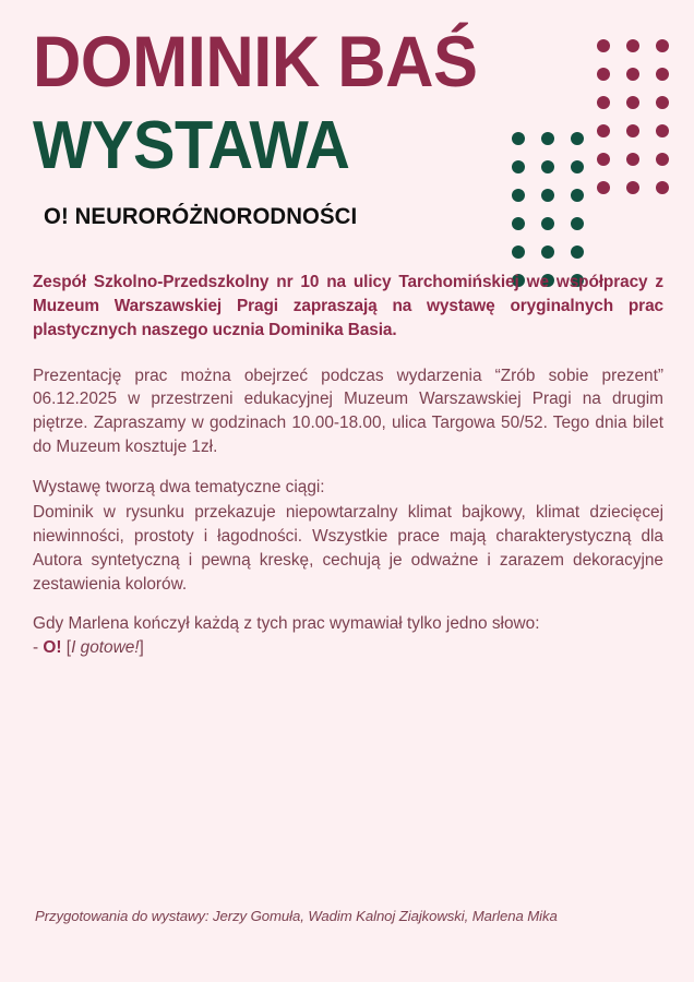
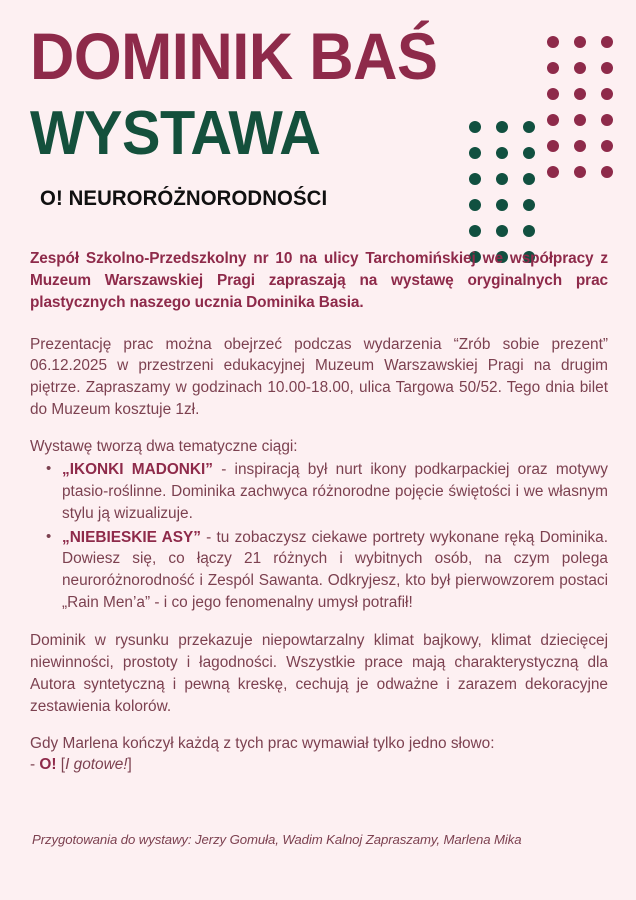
  DOMINIK BAŚ
  WYSTAWA
  O! NEURORÓŻNORODNOŚCI
  Zespół Szkolno-Przedszkolny nr 10 na ulicy Tarchomińskiej we współpracy z Muzeum Warszawskiej Pragi zapraszają na wystawę oryginalnych prac plastycznych naszego ucznia Dominika Basia.
  Prezentację prac można obejrzeć podczas wydarzenia “Zrób sobie prezent” 06.12.2025 w przestrzeni edukacyjnej Muzeum Warszawskiej Pragi na drugim piętrze. Zapraszamy w godzinach 10.00-18.00, ulica Targowa 50/52. Tego dnia bilet do Muzeum kosztuje 1zł.
  Wystawę tworzą dwa tematyczne ciągi:
+ „IKONKI MADONKI” - inspiracją był nurt ikony podkarpackiej oraz motywy ptasio-roślinne. Dominika zachwyca różnorodne pojęcie świętości i we własnym stylu ją wizualizuje.
+ „NIEBIESKIE ASY” - tu zobaczysz ciekawe portrety wykonane ręką Dominika. Dowiesz się, co łączy 21 różnych i wybitnych osób, na czym polega neuroróżnorodność i Zespól Sawanta. Odkryjesz, kto był pierwowzorem postaci „Rain Men’a” - i co jego fenomenalny umysł potrafił!
  Dominik w rysunku przekazuje niepowtarzalny klimat bajkowy, klimat dziecięcej niewinności, prostoty i łagodności. Wszystkie prace mają charakterystyczną dla Autora syntetyczną i pewną kreskę, cechują je odważne i zarazem dekoracyjne zestawienia kolorów.
  Gdy Marlena kończył każdą z tych prac wymawiał tylko jedno słowo:
  - O! [I gotowe!]
- Przygotowania do wystawy: Jerzy Gomuła, Wadim Kalnoj Ziajkowski, Marlena Mika
+ Przygotowania do wystawy: Jerzy Gomuła, Wadim Kalnoj Zapraszamy, Marlena Mika
